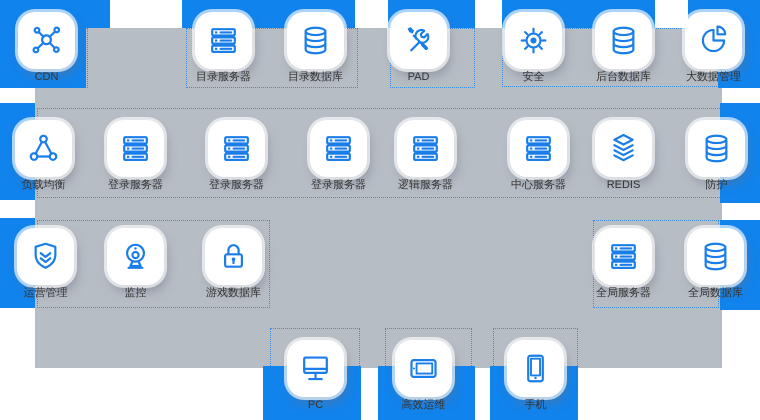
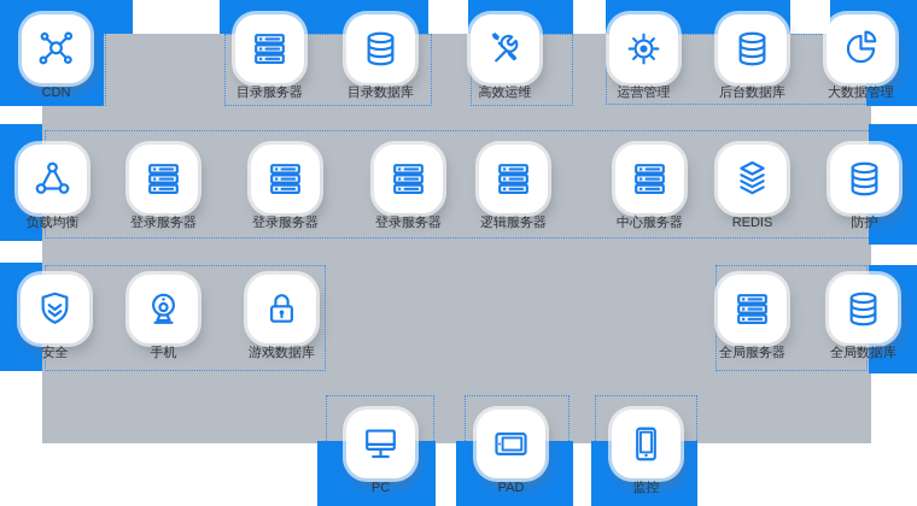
  CDN
  目录服务器
  目录数据库
- PAD
+ 高效运维
- 安全
+ 运营管理
  后台数据库
  大数据管理
  负载均衡
  登录服务器
  登录服务器
  登录服务器
  逻辑服务器
  中心服务器
  REDIS
  防护
- 运营管理
+ 安全
- 监控
+ 手机
  游戏数据库
  全局服务器
  全局数据库
  PC
- 高效运维
+ PAD
- 手机
+ 监控
